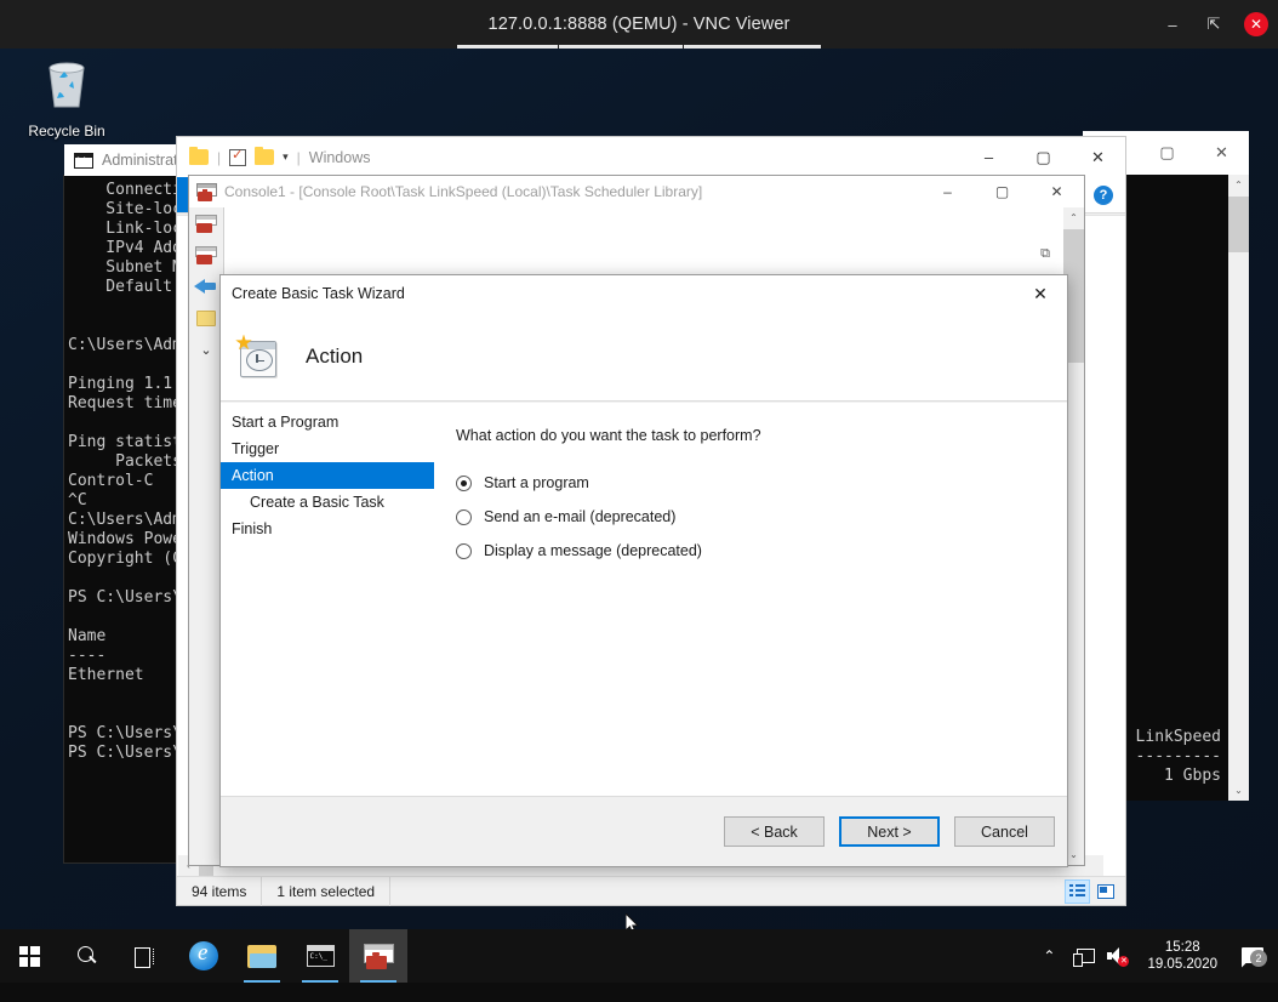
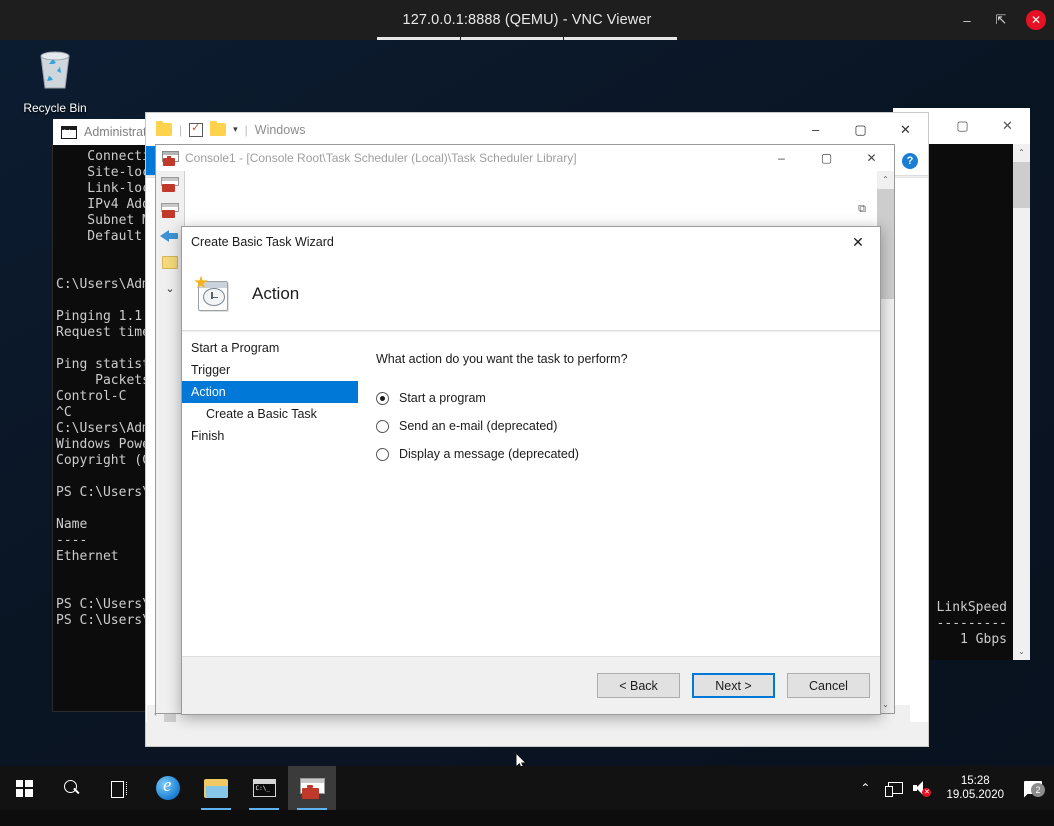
  127.0.0.1:8888 (QEMU) - VNC Viewer
  –
  ⇱
  ✕
  Recycle Bin
  Administra
  Connect
  Site-lo
  Link-lo
  IPv4 Ad
  Subnet
  Default
  C:\Users\Ad
  Pinging 1.1
  Request tim
  Ping statis
  Packet
  Control-C
  ^C
  C:\Users\Ad
  Windows Pow
  Copyright (
  PS C:\Users
  Name
  ----
  Ethernet
  PS C:\Users
  PS C:\Users
  ▢
  ✕
  LinkSpeed
  ---------
  1 Gbps
  ⌃
  ⌄
  |
  ▾
  |
  Windows
  –
  ▢
  ✕
  ?
- 94 items
- 1 item selected
- Console1 - [Console Root\Task LinkSpeed (Local)\Task Scheduler Library]
+ Console1 - [Console Root\Task Scheduler (Local)\Task Scheduler Library]
  –
  ▢
  ✕
  ⌄
  ⧉
  ⌃
  ⌄
  Create Basic Task Wizard
  ✕
  Action
  Start a Program
  Trigger
  Action
  Create a Basic Task
  Finish
  What action do you want the task to perform?
  Start a program
  Send an e-mail (deprecated)
  Display a message (deprecated)
  < Back
  Next >
  Cancel
  ⌃
  15:28
  19.05.2020
  2
